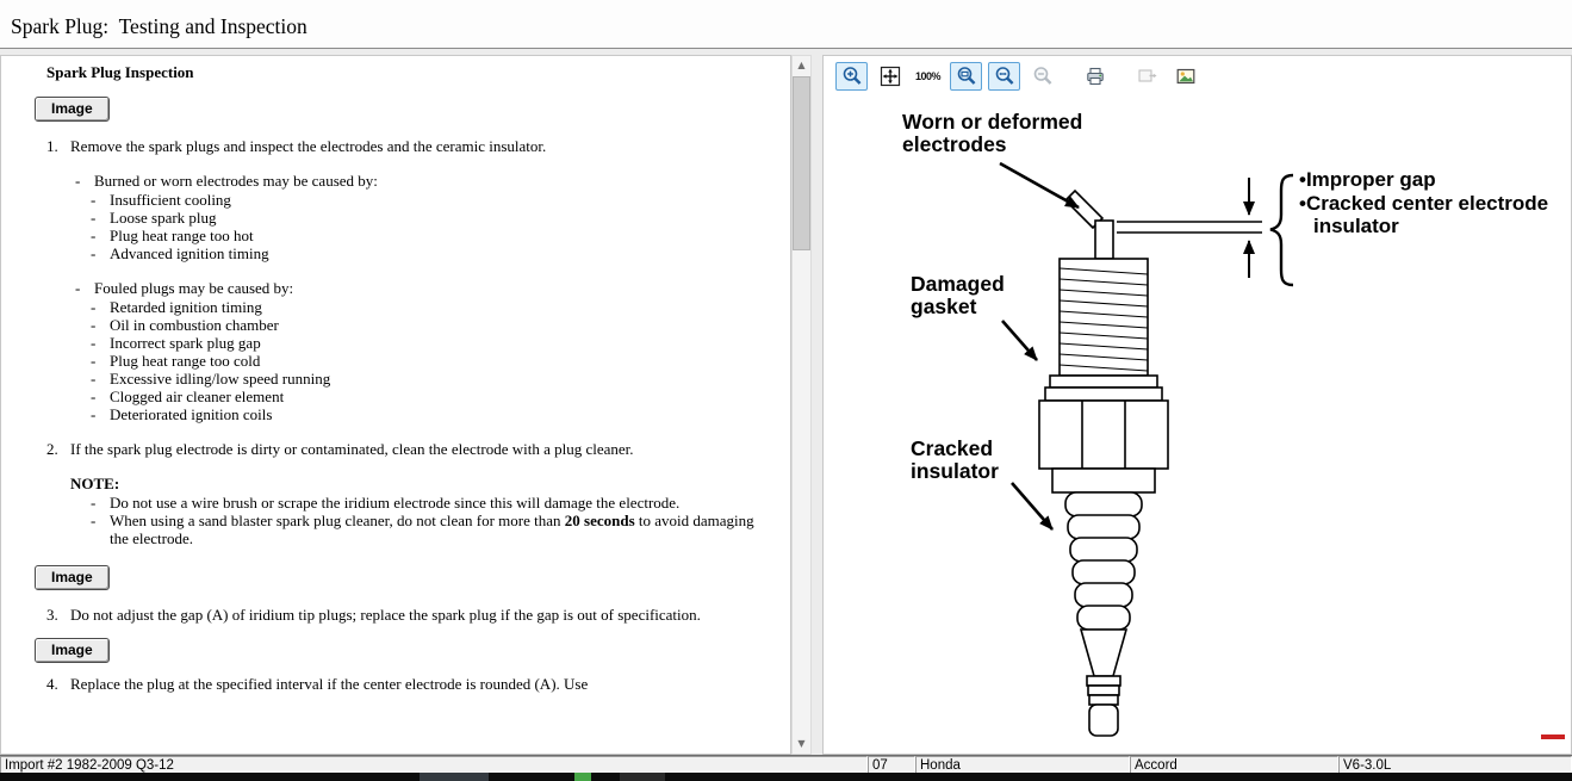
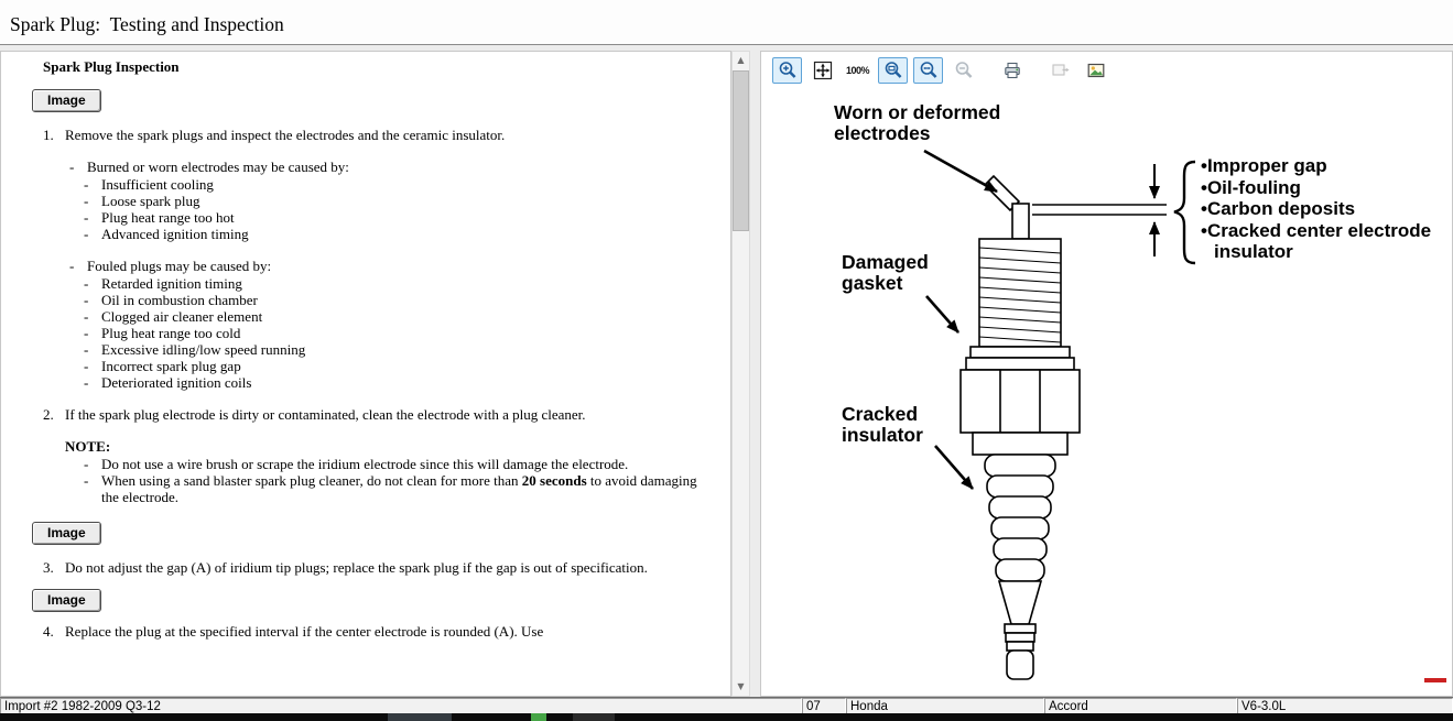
  Spark Plug: Testing and Inspection
  Spark Plug Inspection
  Image
  1.
  Remove the spark plugs and inspect the electrodes and the ceramic insulator.
  Burned or worn electrodes may be caused by:
  Insufficient cooling
  Loose spark plug
  Plug heat range too hot
  Advanced ignition timing
  Fouled plugs may be caused by:
  Retarded ignition timing
  Oil in combustion chamber
- Incorrect spark plug gap
+ Clogged air cleaner element
  Plug heat range too cold
  Excessive idling/low speed running
- Clogged air cleaner element
+ Incorrect spark plug gap
  Deteriorated ignition coils
  2.
  If the spark plug electrode is dirty or contaminated, clean the electrode with a plug cleaner.
  NOTE:
  Do not use a wire brush or scrape the iridium electrode since this will damage the electrode.
  When using a sand blaster spark plug cleaner, do not clean for more than 20 seconds to avoid damaging the electrode.
  Image
  3.
  Do not adjust the gap (A) of iridium tip plugs; replace the spark plug if the gap is out of specification.
  Image
  4.
  Replace the plug at the specified interval if the center electrode is rounded (A). Use
  ▲
  ▼
  100%
  Worn or deformed
  electrodes
  Damaged
  gasket
  Cracked
  insulator
  Improper gap
+ Oil-fouling
+ Carbon deposits
  Cracked center electrode insulator
  Import #2 1982-2009 Q3-12
  07
  Honda
  Accord
  V6-3.0L
